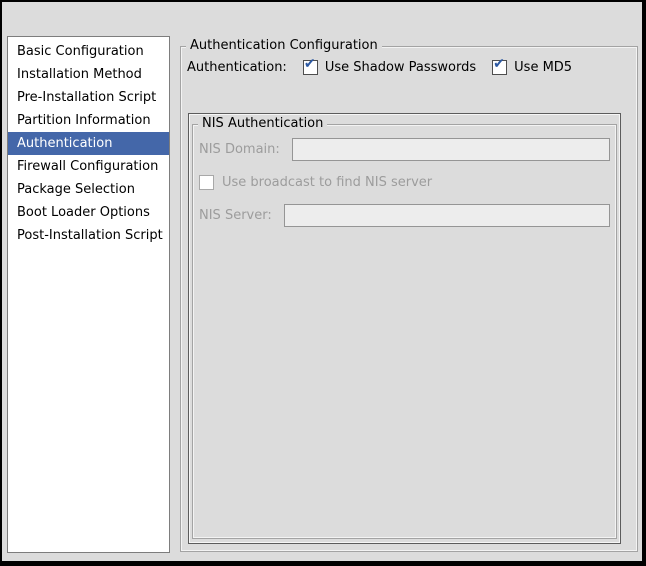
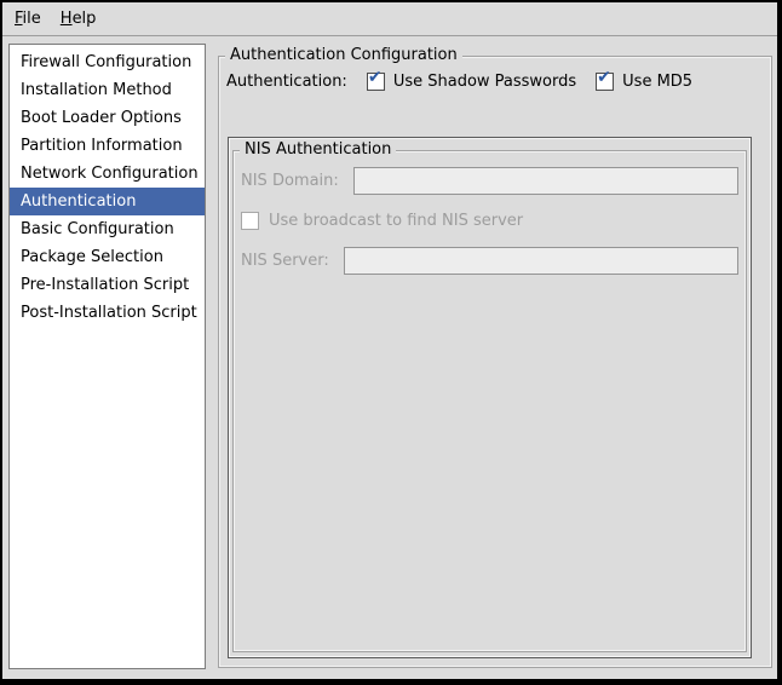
+ File
+ Help
- Basic Configuration
+ Firewall Configuration
  Installation Method
- Pre-Installation Script
+ Boot Loader Options
  Partition Information
+ Network Configuration
  Authentication
- Firewall Configuration
+ Basic Configuration
  Package Selection
- Boot Loader Options
+ Pre-Installation Script
  Post-Installation Script
  Authentication Configuration
  Authentication:
  ✔
  Use Shadow Passwords
  ✔
  Use MD5
  NIS Authentication
  NIS Domain:
  Use broadcast to find NIS server
  NIS Server:
